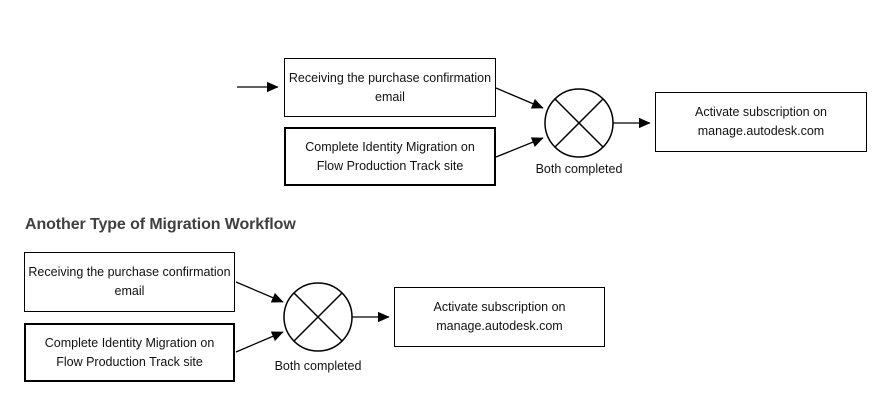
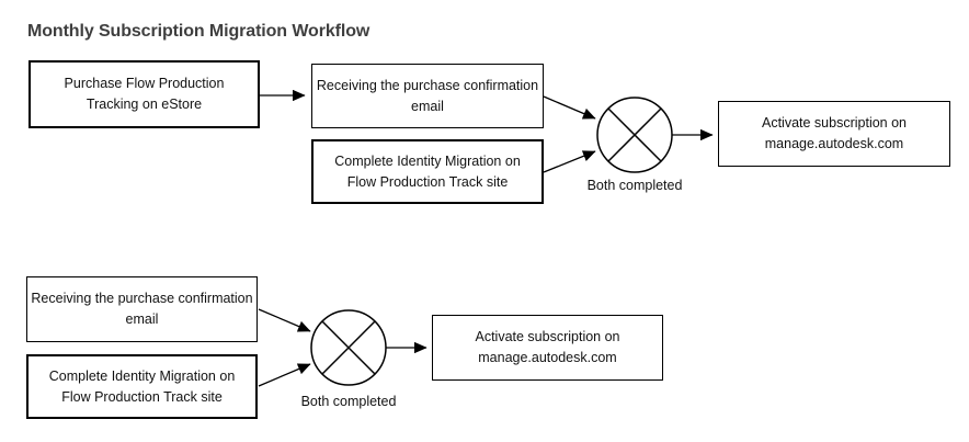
+ Monthly Subscription Migration Workflow
+ Purchase Flow Production
+ Tracking on eStore
  Receiving the purchase confirmation
  email
  Complete Identity Migration on
  Flow Production Track site
  Both completed
  Activate subscription on
  manage.autodesk.com
- Another Type of Migration Workflow
  Receiving the purchase confirmation
  email
  Complete Identity Migration on
  Flow Production Track site
  Both completed
  Activate subscription on
  manage.autodesk.com
